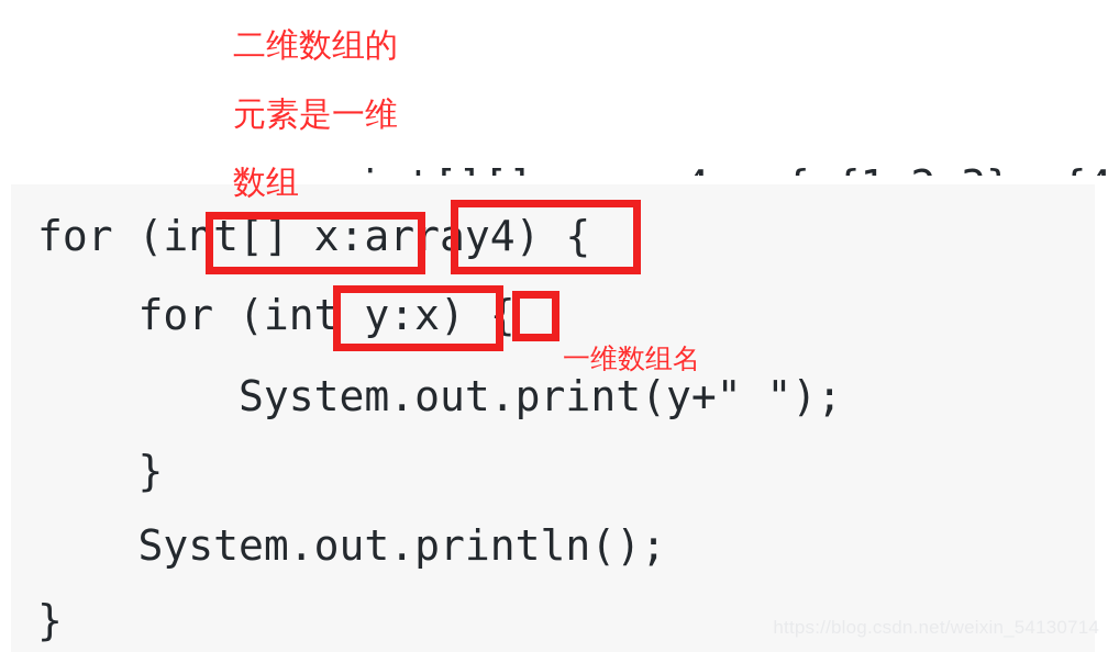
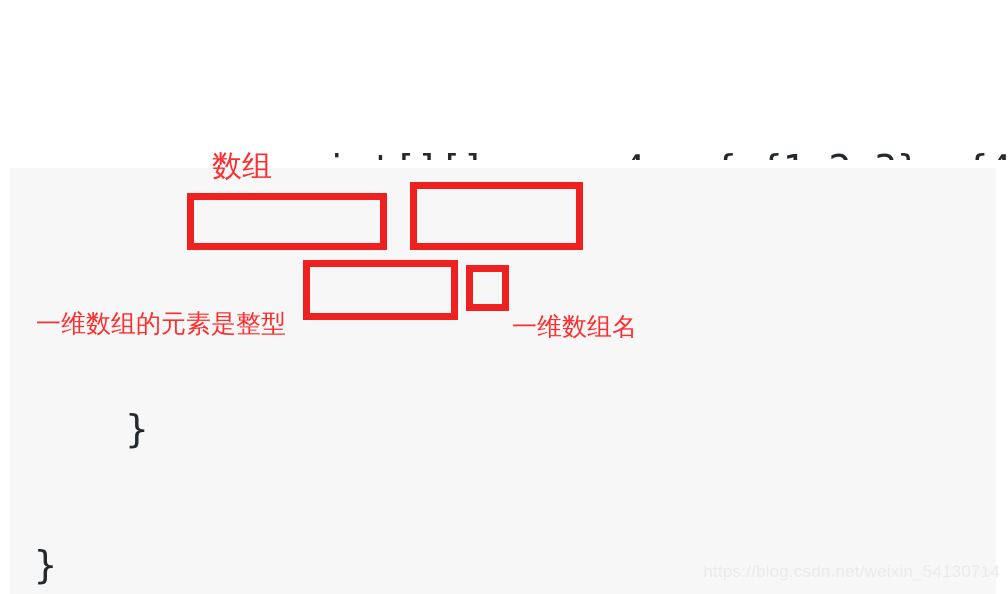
- for (int[] x:array4) {
- for (int y:x) {
- System.out.print(y+" ");
  }
- System.out.println();
  }
- 二维数组的
- 元素是一维
  数组
+ 一维数组的元素是整型
  一维数组名
